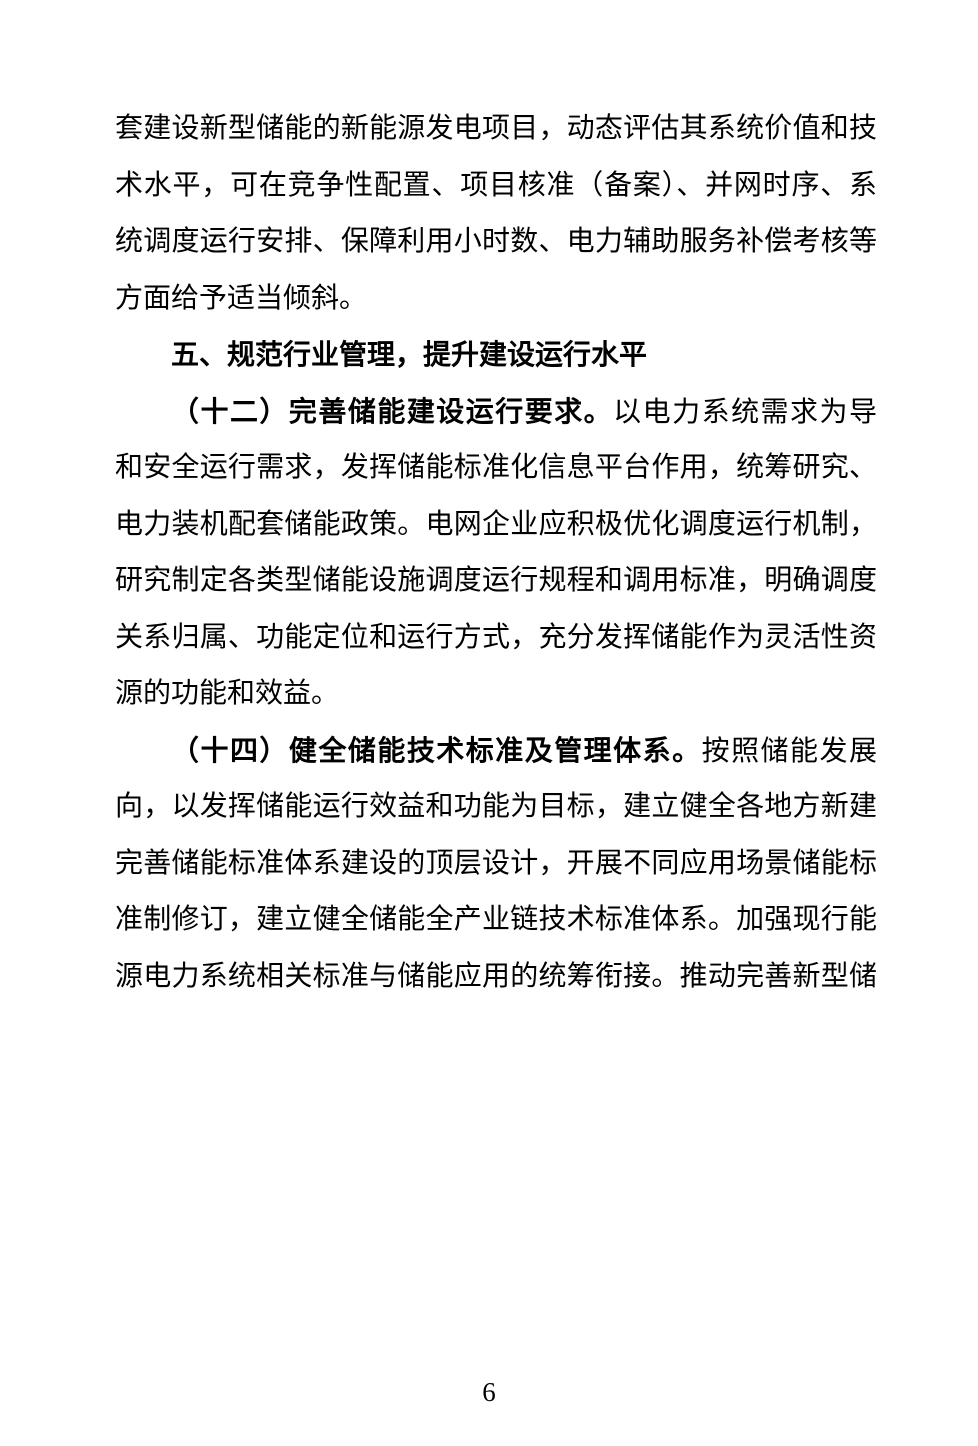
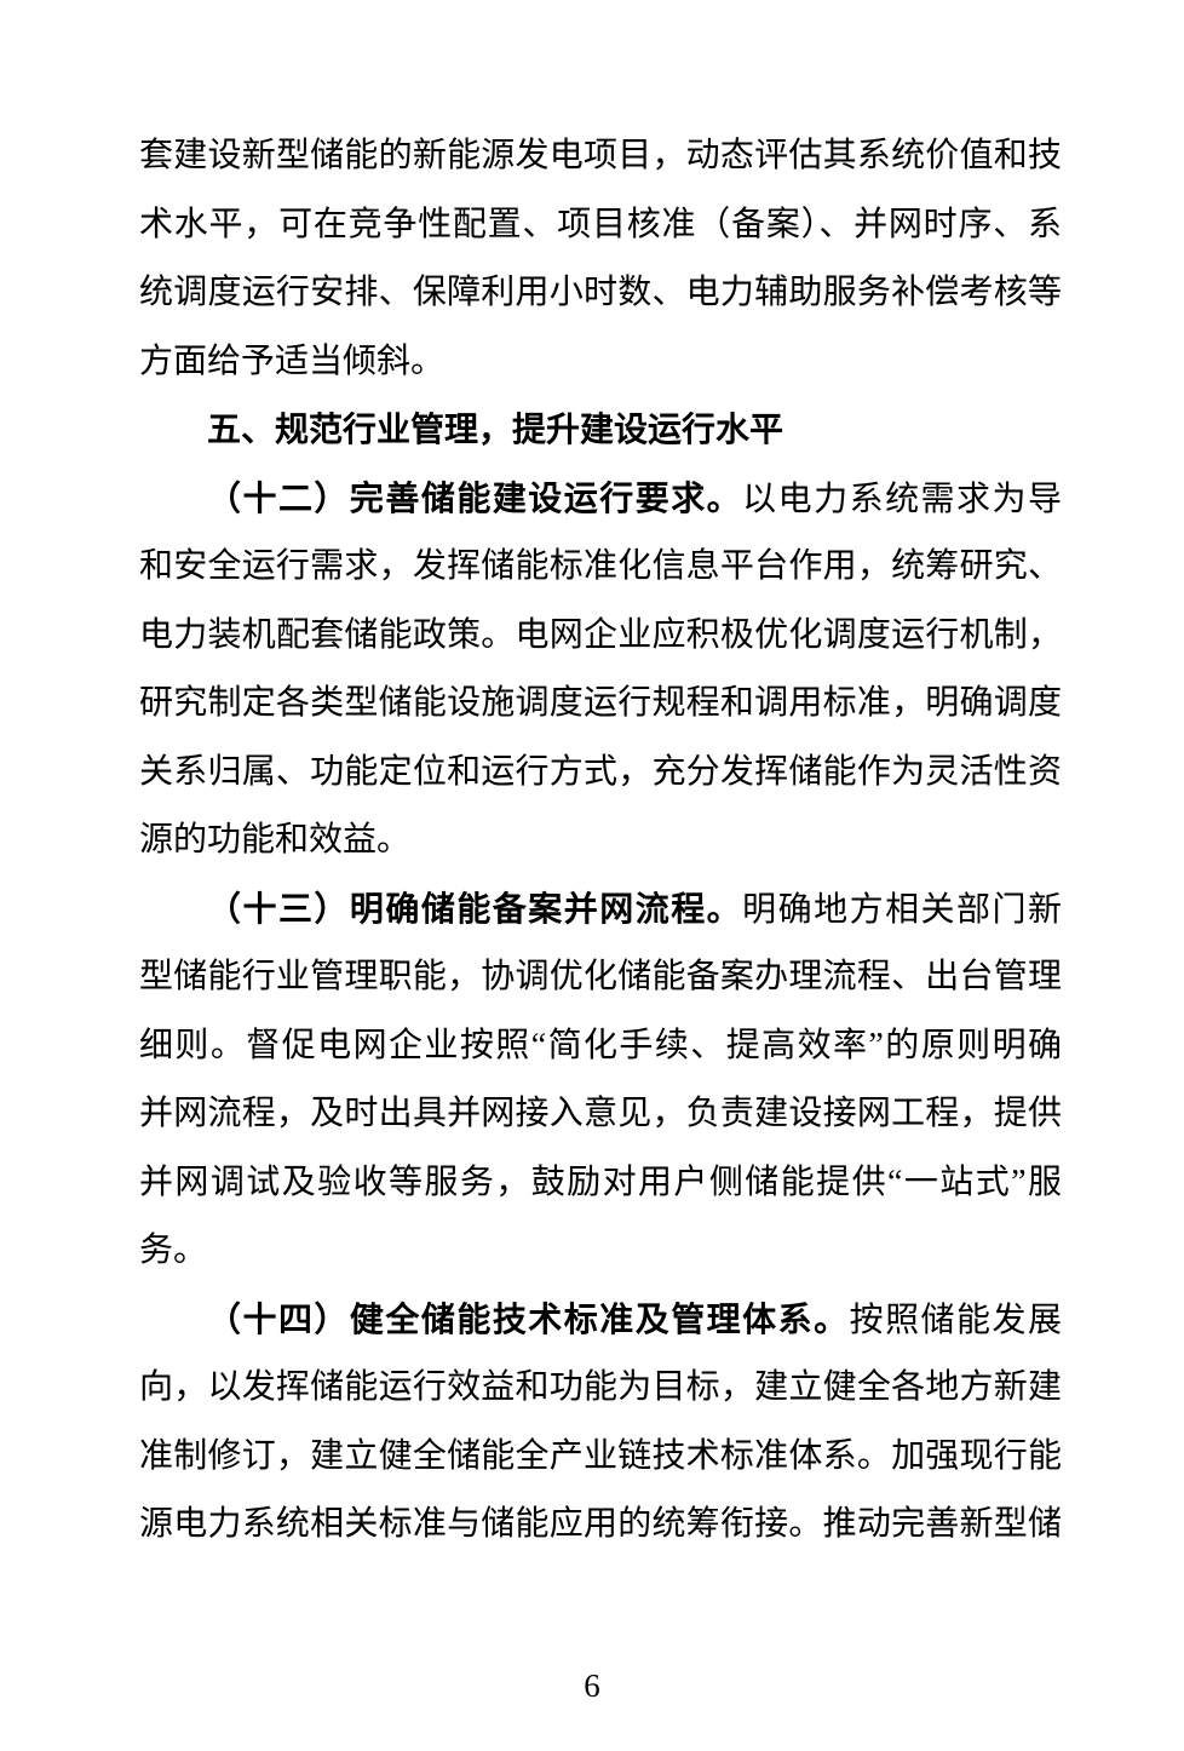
  套建设新型储能的新能源发电项目，动态评估其系统价值和技
  术水平，可在竞争性配置、项目核准（备案）、并网时序、系
  统调度运行安排、保障利用小时数、电力辅助服务补偿考核等
  方面给予适当倾斜。
  五、规范行业管理，提升建设运行水平
  （十二）完善储能建设运行要求。以电力系统需求为导
  和安全运行需求，发挥储能标准化信息平台作用，统筹研究、
  电力装机配套储能政策。电网企业应积极优化调度运行机制，
  研究制定各类型储能设施调度运行规程和调用标准，明确调度
  关系归属、功能定位和运行方式，充分发挥储能作为灵活性资
  源的功能和效益。
+ （十三）明确储能备案并网流程。明确地方相关部门新
+ 型储能行业管理职能，协调优化储能备案办理流程、出台管理
+ 细则。督促电网企业按照“简化手续、提高效率”的原则明确
+ 并网流程，及时出具并网接入意见，负责建设接网工程，提供
+ 并网调试及验收等服务，鼓励对用户侧储能提供“一站式”服
+ 务。
  （十四）健全储能技术标准及管理体系。按照储能发展
  向，以发挥储能运行效益和功能为目标，建立健全各地方新建
- 完善储能标准体系建设的顶层设计，开展不同应用场景储能标
  准制修订，建立健全储能全产业链技术标准体系。加强现行能
  源电力系统相关标准与储能应用的统筹衔接。推动完善新型储
  6
